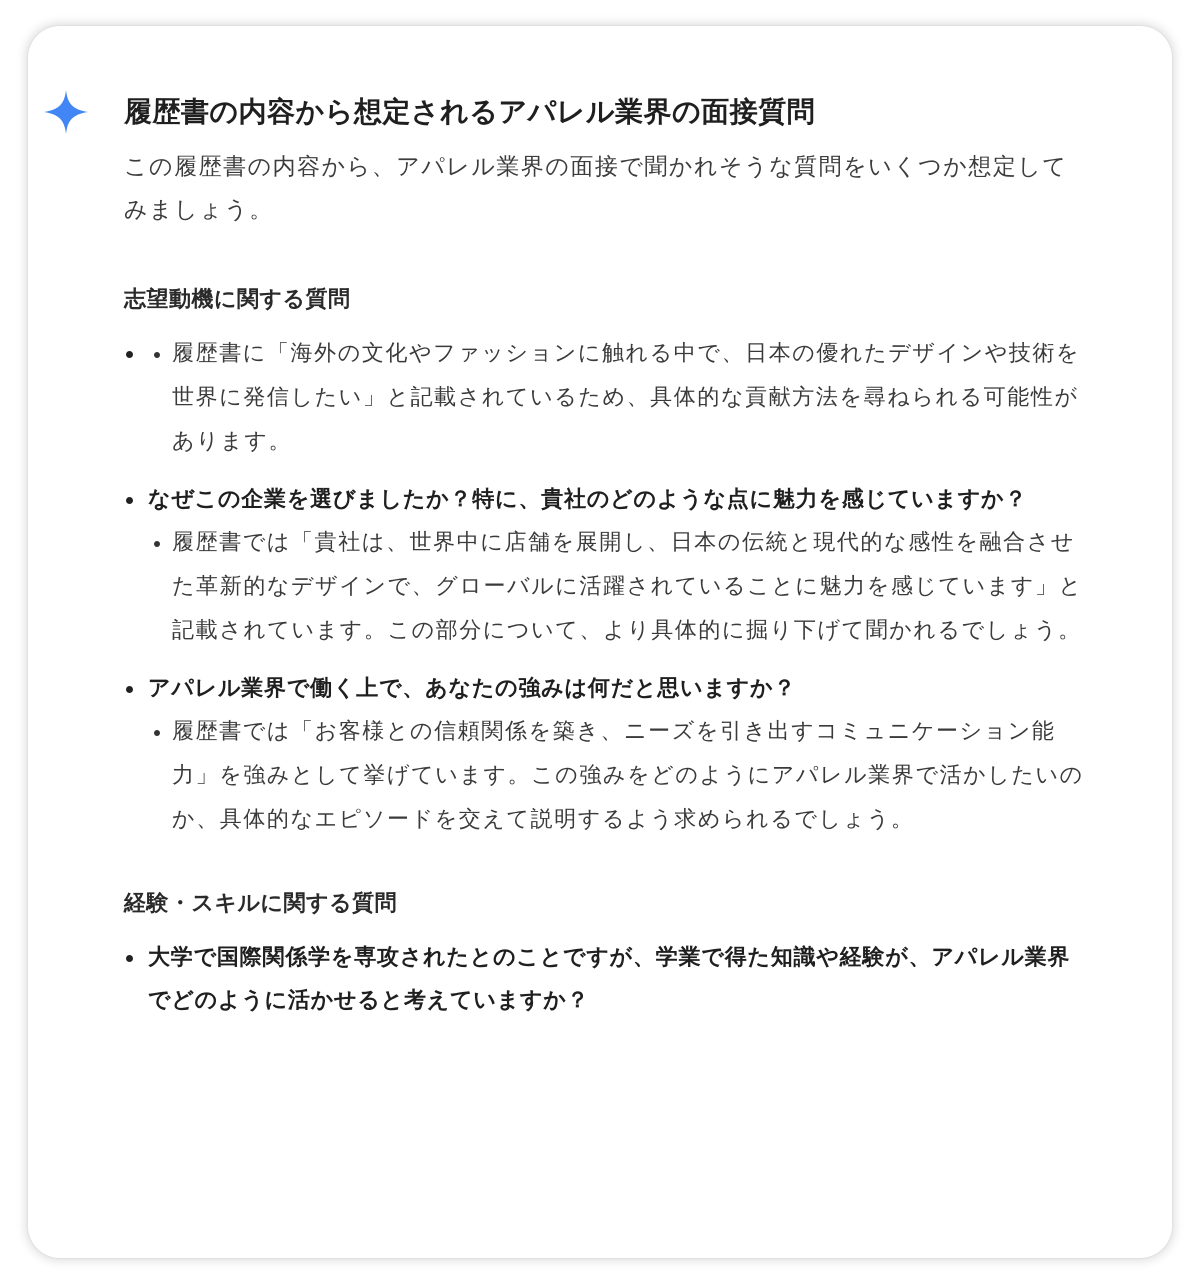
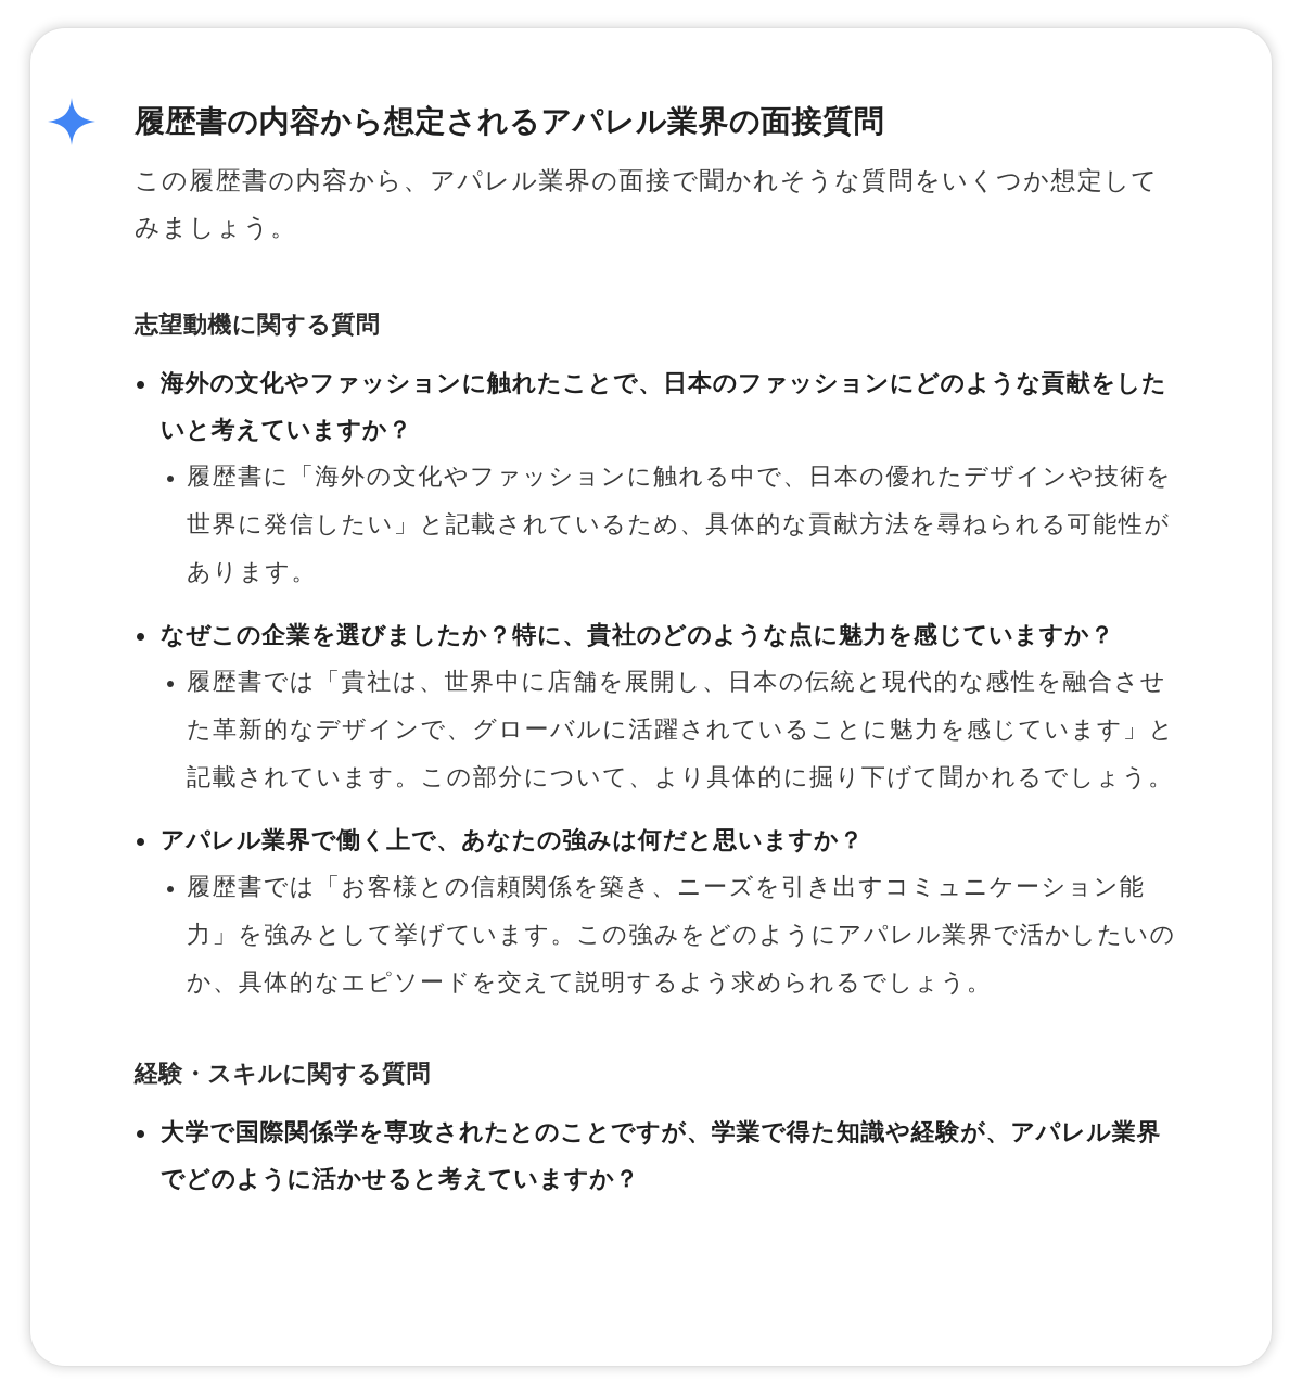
  履歴書の内容から想定されるアパレル業界の面接質問
  この履歴書の内容から、アパレル業界の面接で聞かれそうな質問をいくつか想定してみましょう。
  志望動機に関する質問
+ 海外の文化やファッションに触れたことで、日本のファッションにどのような貢献をしたいと考えていますか？
  履歴書に「海外の文化やファッションに触れる中で、日本の優れたデザインや技術を世界に発信したい」と記載されているため、具体的な貢献方法を尋ねられる可能性があります。
  なぜこの企業を選びましたか？特に、貴社のどのような点に魅力を感じていますか？
  履歴書では「貴社は、世界中に店舗を展開し、日本の伝統と現代的な感性を融合させた革新的なデザインで、グローバルに活躍されていることに魅力を感じています」と記載されています。この部分について、より具体的に掘り下げて聞かれるでしょう。
  アパレル業界で働く上で、あなたの強みは何だと思いますか？
  履歴書では「お客様との信頼関係を築き、ニーズを引き出すコミュニケーション能力」を強みとして挙げています。この強みをどのようにアパレル業界で活かしたいのか、具体的なエピソードを交えて説明するよう求められるでしょう。
  経験・スキルに関する質問
  大学で国際関係学を専攻されたとのことですが、学業で得た知識や経験が、アパレル業界でどのように活かせると考えていますか？
